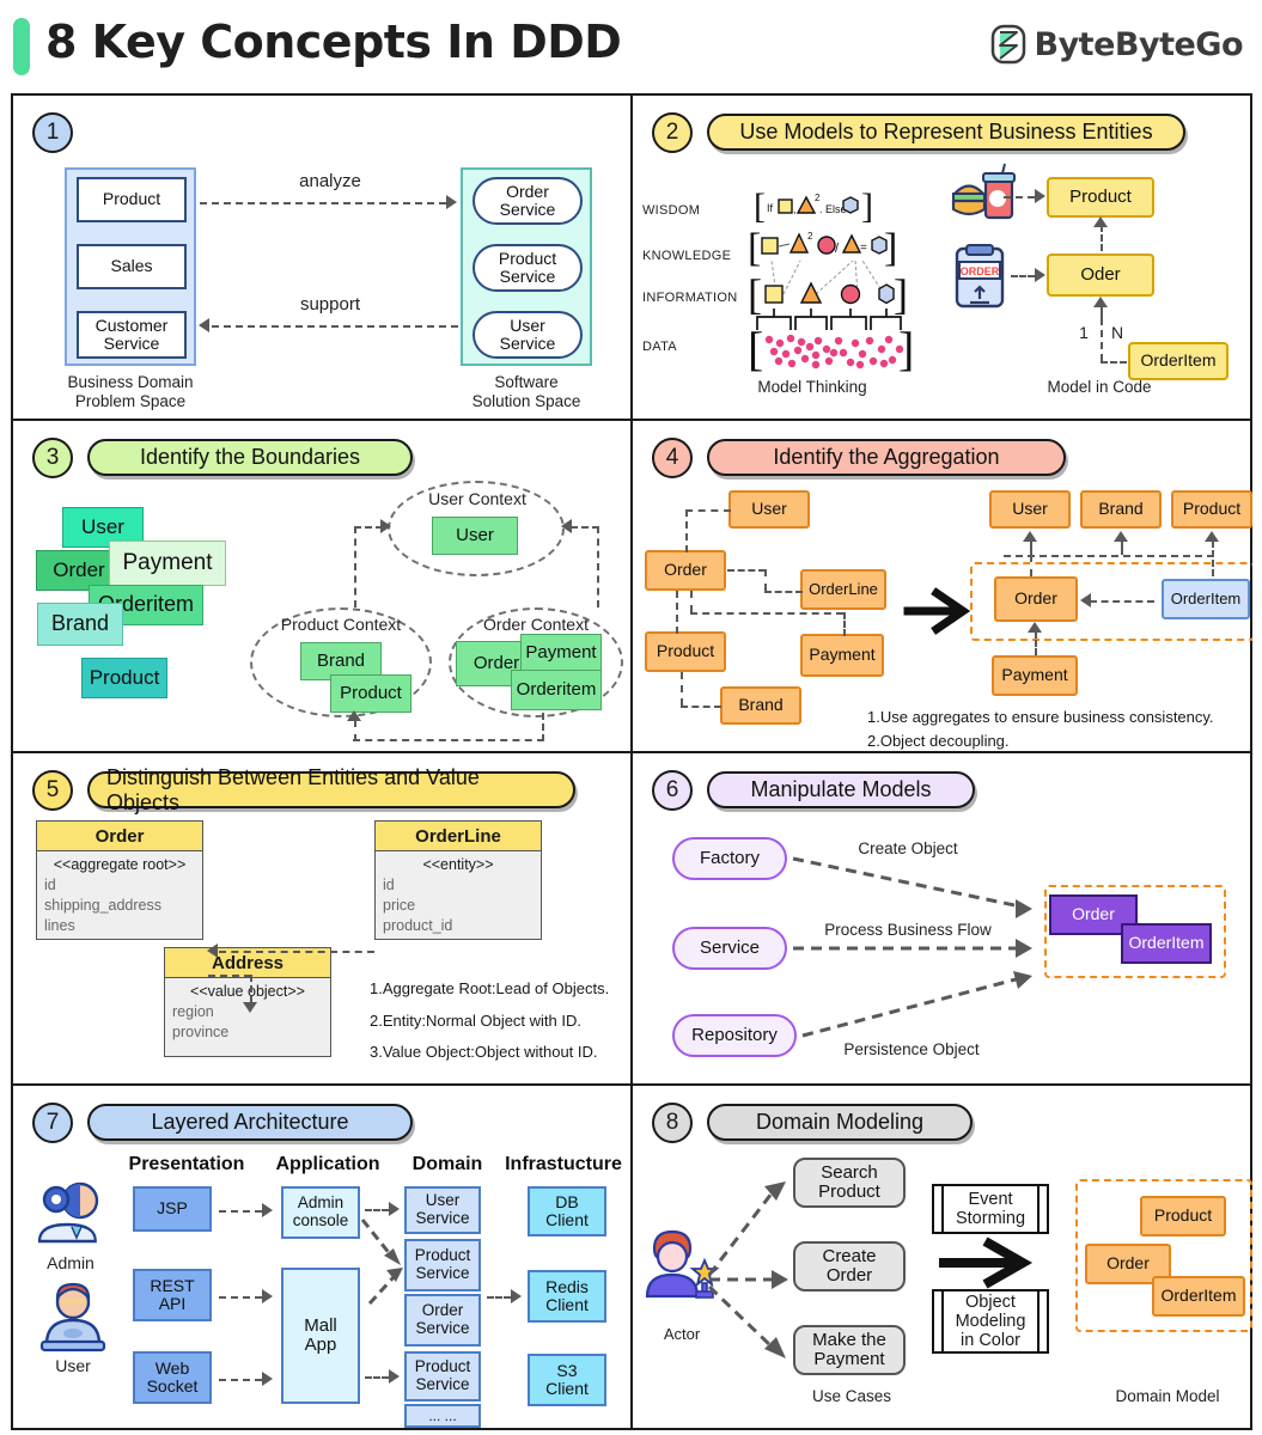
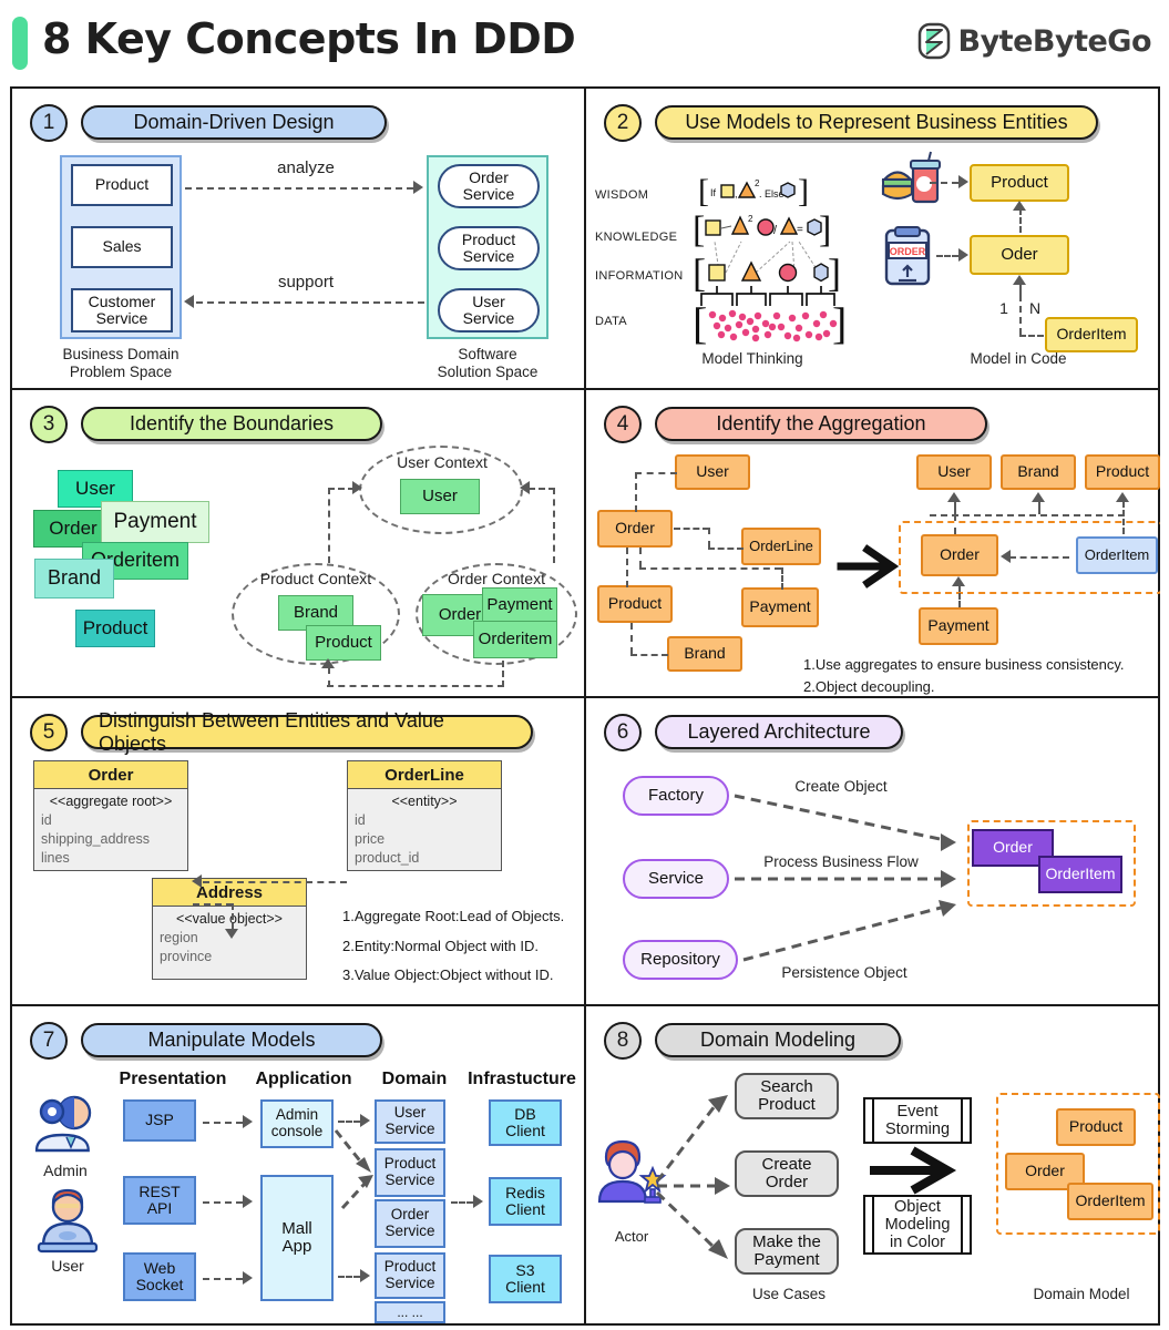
  8 Key Concepts In DDD
  ByteByteGo
  1
+ Domain-Driven Design
  Product
  Sales
  Customer
  Service
  Business Domain
  Problem Space
  Order
  Service
  Product
  Service
  User
  Service
  Software
  Solution Space
  analyze
  support
  2
  Use Models to Represent Business Entities
  WISDOM
  KNOWLEDGE
  INFORMATION
  DATA
  [
  If
  ,
  2
  . Els
  ]
  [
  2
  /
  =
  ]
  [
  ]
  [
  ]
  Model Thinking
  Product
  ORDER
  Oder
  OrderItem
  1
  N
  Model in Code
  3
  Identify the Boundaries
  User
  Order
  Payment
  deritem
  Brand
  Product
  User Context
  User
  Product Context
  Brand
  Product
  Order Context
  Order
  Payment
  Orderitem
  4
  Identify the Aggregation
  User
  Order
  OrderLine
  Product
  Payment
  Brand
  User
  Brand
  Product
  Order
  OrderItem
  Payment
  1.Use aggregates to ensure business consistency.
  2.Object decoupling.
  5
  Distinguish Between Entities and Value Objects
  Order
  <<aggregate root>>
  id
  shipping_address
  lines
  OrderLine
  <<entity>>
  id
  price
  product_id
  Address
  <<value object>>
  region
  province
  1.Aggregate Root:Lead of Objects.
  2.Entity:Normal Object with ID.
  3.Value Object:Object without ID.
  6
- Manipulate Models
+ Layered Architecture
  Factory
  Service
  Repository
  Create Object
  Process Business Flow
  Persistence Object
  Order
  OrderItem
  7
- Layered Architecture
+ Manipulate Models
  Presentation
  Application
  Domain
  Infrastucture
  Admin
  User
  JSP
  REST
  API
  Web
  Socket
  Admin
  console
  Mall
  App
  User
  Service
  Product
  Service
  Order
  Service
  Product
  Service
  ... ...
  DB
  Client
  Redis
  Client
  S3
  Client
  8
  Domain Modeling
  Actor
  Search
  Product
  Create
  Order
  Make the
  Payment
  Use Cases
  Event
  Storming
  Object
  Modeling
  in Color
  Product
  Order
  OrderItem
  Domain Model
